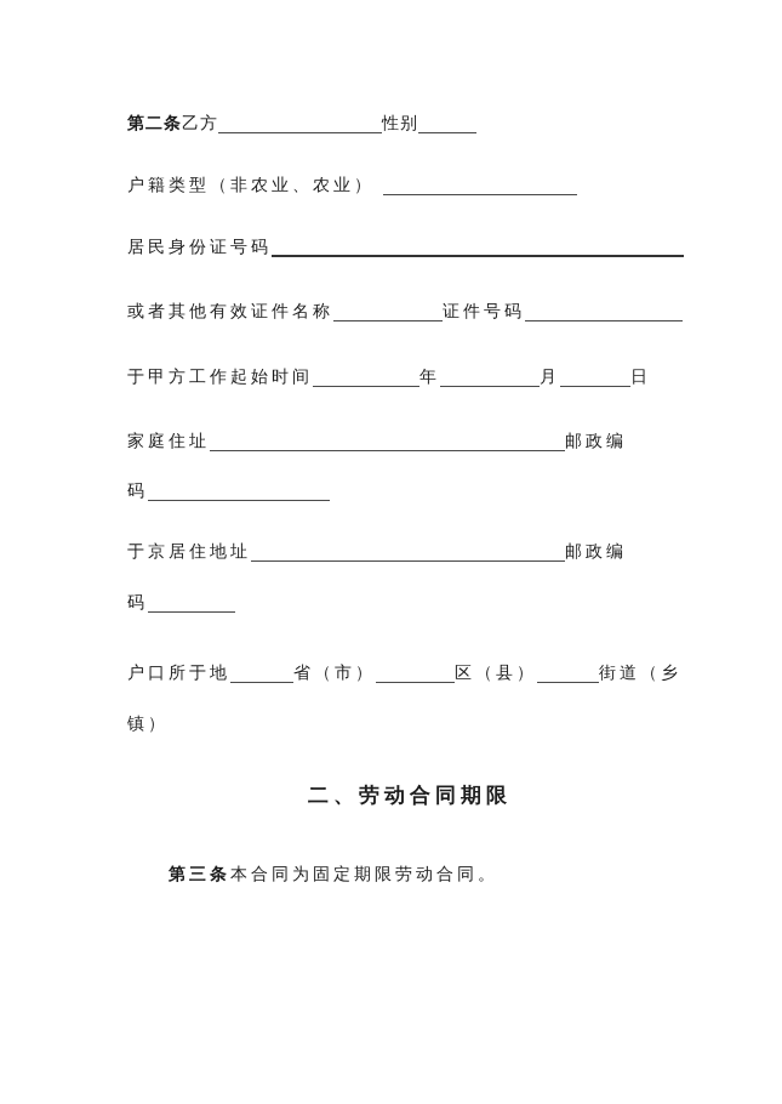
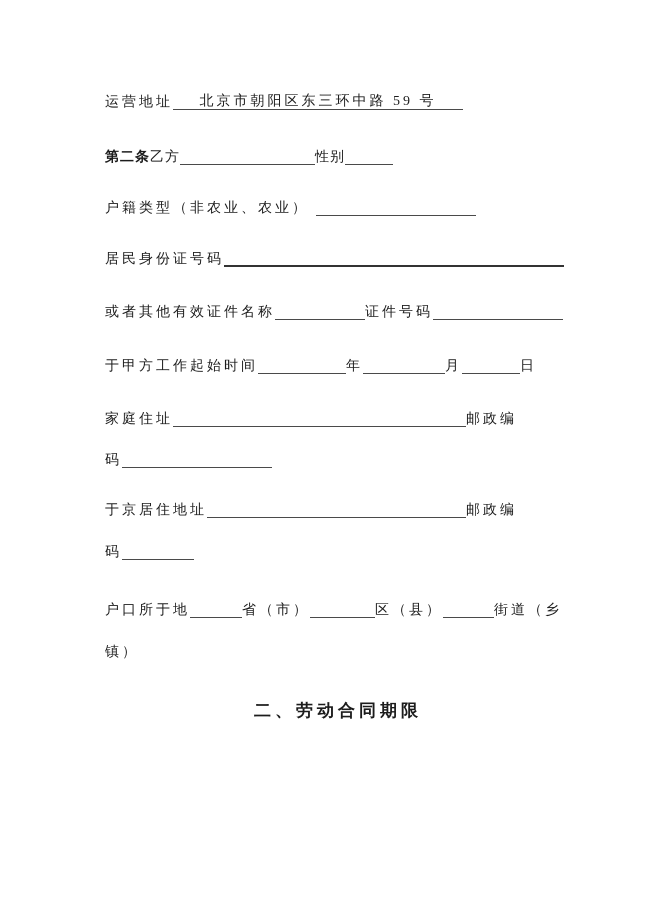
+ 运营地址 北京市朝阳区东三环中路 59 号
  第二条乙方 性别
  户籍类型（非农业、农业）
  居民身份证号码
  或者其他有效证件名称 证件号码
  于甲方工作起始时间 年 月 日
  家庭住址 邮政编
  码
  于京居住地址 邮政编
  码
  户口所于地 省（市） 区（县） 街道（乡
  镇）
  二、劳动合同期限
- 第三条本合同为固定期限劳动合同。
